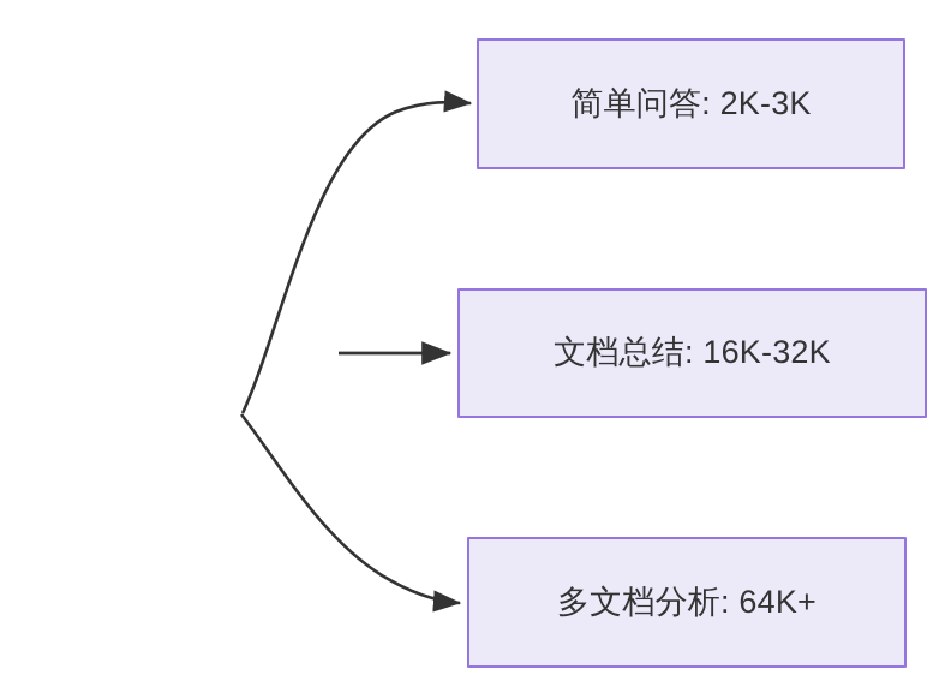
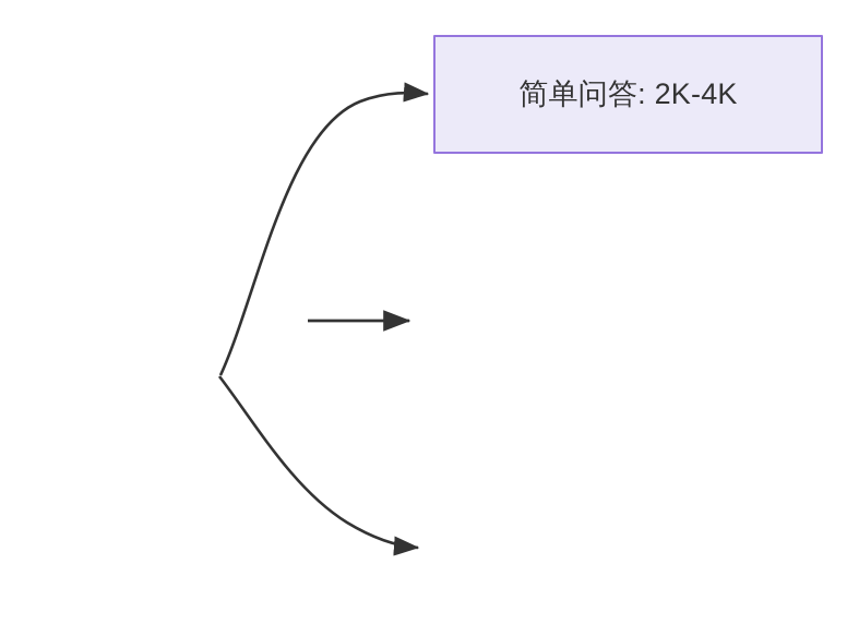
- 简单问答: 2K-3K
+ 简单问答: 2K-4K
- 文档总结: 16K-32K
- 多文档分析: 64K+
